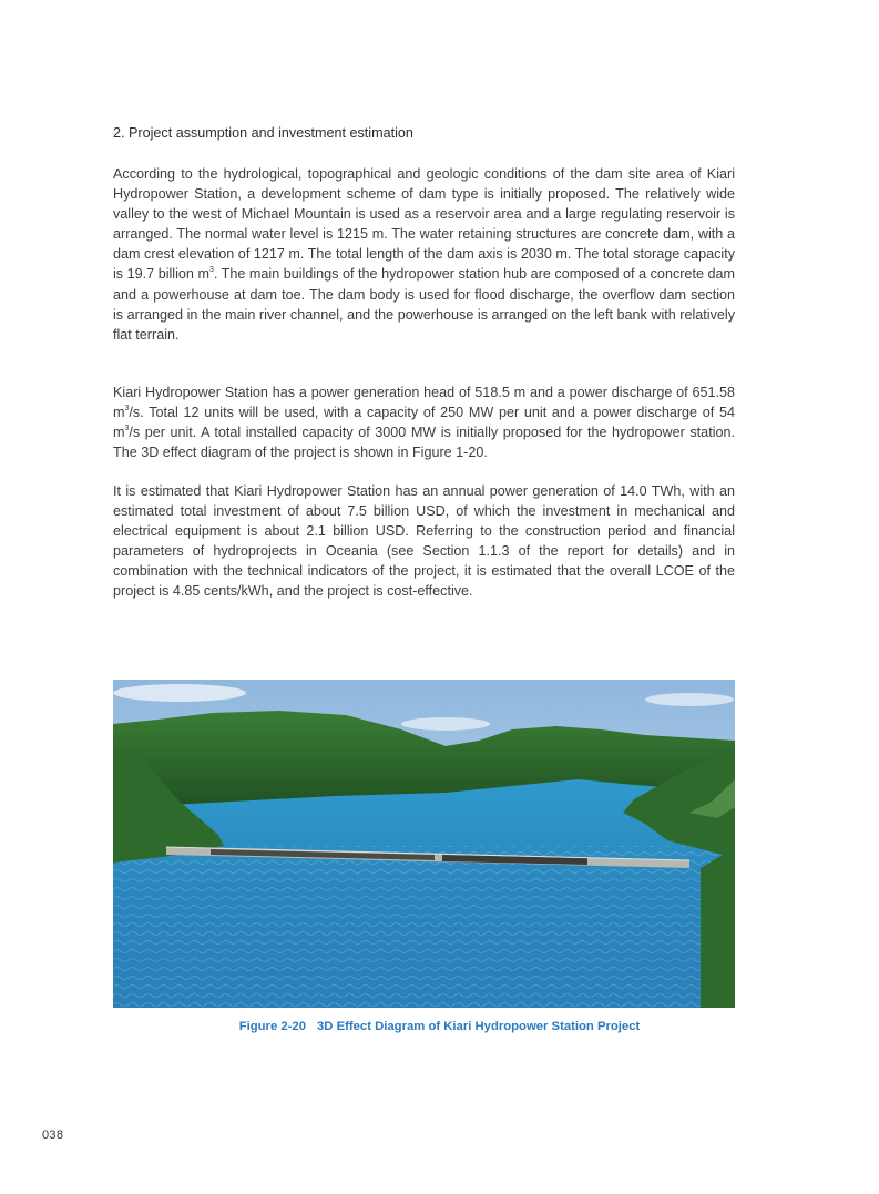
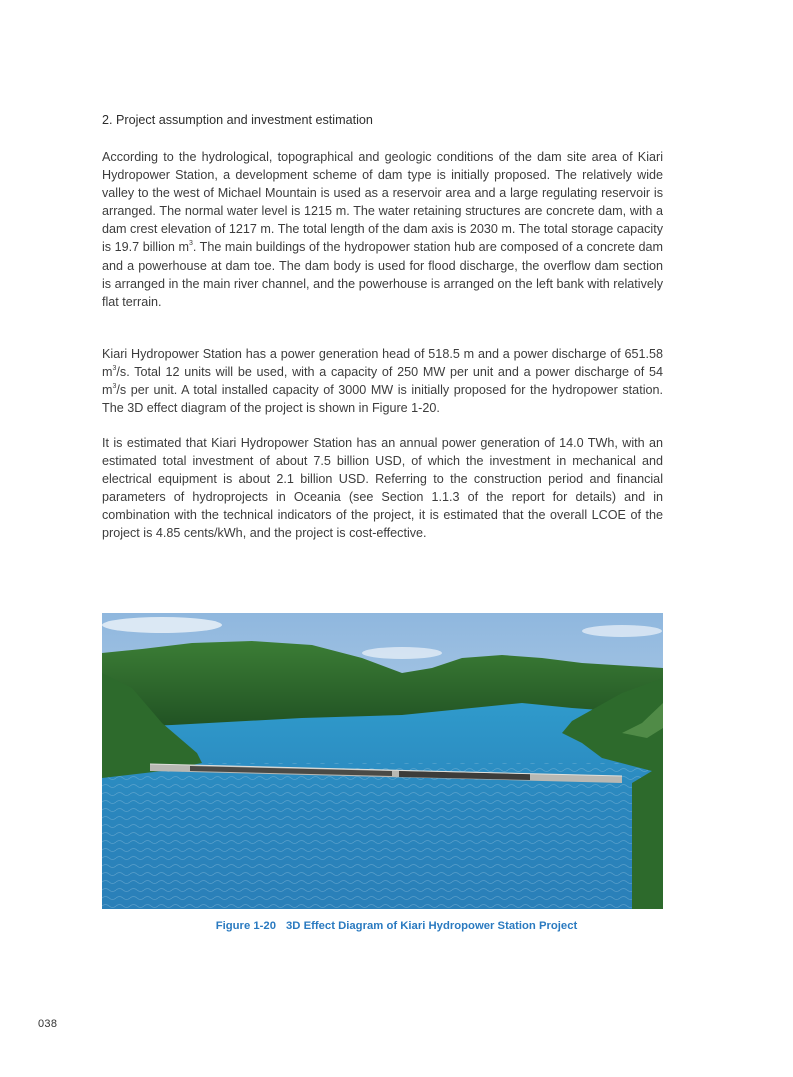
  2. Project assumption and investment estimation
  According to the hydrological, topographical and geologic conditions of the dam site area of Kiari Hydropower Station, a development scheme of dam type is initially proposed. The relatively wide valley to the west of Michael Mountain is used as a reservoir area and a large regulating reservoir is arranged. The normal water level is 1215 m. The water retaining structures are concrete dam, with a dam crest elevation of 1217 m. The total length of the dam axis is 2030 m. The total storage capacity is 19.7 billion m . The main buildings of the hydropower station hub are composed of a concrete dam and a powerhouse at dam toe. The dam body is used for flood discharge, the overflow dam section is arranged in the main river channel, and the powerhouse is arranged on the left bank with relatively flat terrain.
  Kiari Hydropower Station has a power generation head of 518.5 m and a power discharge of 651.58 m /s. Total 12 units will be used, with a capacity of 250 MW per unit and a power discharge of 54 m /s per unit. A total installed capacity of 3000 MW is initially proposed for the hydropower station. The 3D effect diagram of the project is shown in Figure 1-20.
  It is estimated that Kiari Hydropower Station has an annual power generation of 14.0 TWh, with an estimated total investment of about 7.5 billion USD, of which the investment in mechanical and electrical equipment is about 2.1 billion USD. Referring to the construction period and financial parameters of hydroprojects in Oceania (see Section 1.1.3 of the report for details) and in combination with the technical indicators of the project, it is estimated that the overall LCOE of the project is 4.85 cents/kWh, and the project is cost-effective.
- Figure 2-20 3D Effect Diagram of Kiari Hydropower Station Project
+ Figure 1-20 3D Effect Diagram of Kiari Hydropower Station Project
  038
